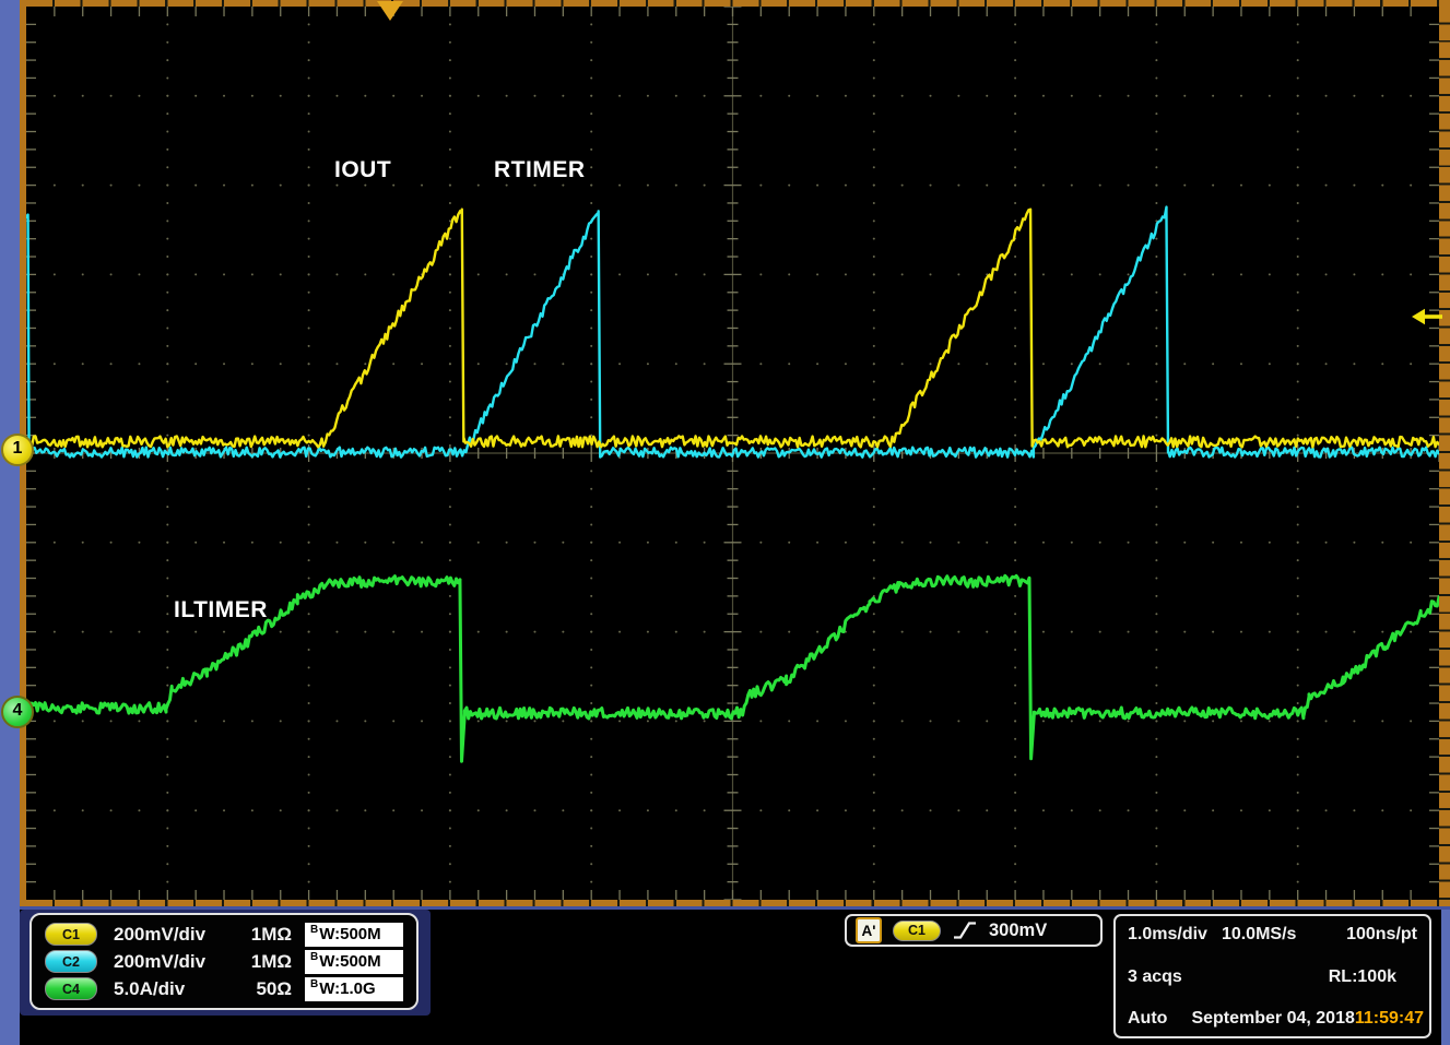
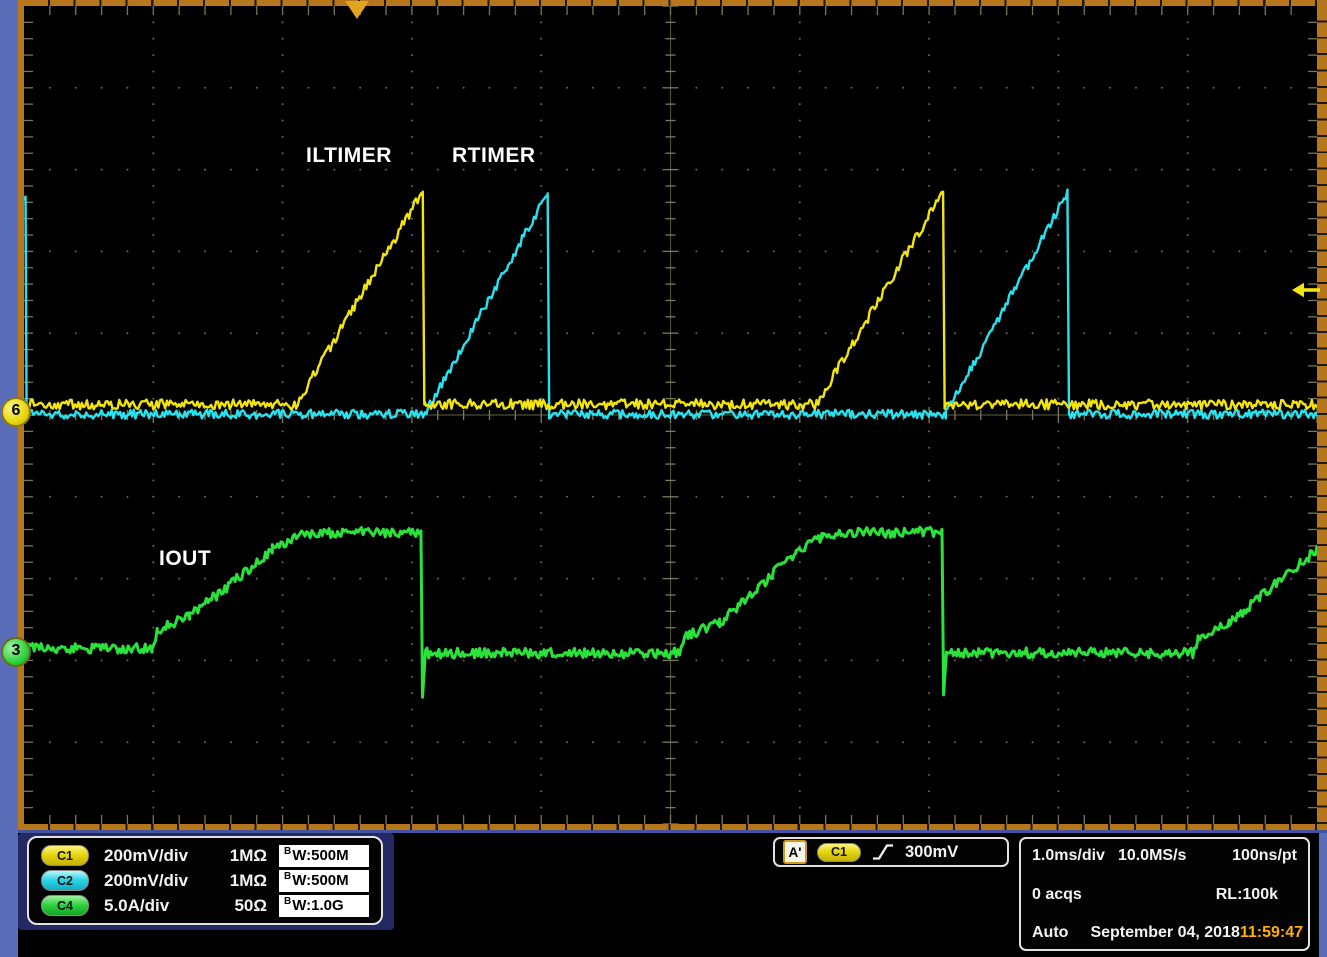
- 1
+ 6
- 4
+ 3
- IOUT
+ ILTIMER
  RTIMER
- ILTIMER
+ IOUT
  C1
  200mV/div
  1MΩ
  B
  W:500M
  C2
  200mV/div
  1MΩ
  B
  W:500M
  C4
  5.0A/div
  50Ω
  B
  W:1.0G
  A'
  C1
  300mV
  1.0ms/div
  10.0MS/s
  100ns/pt
- 3 acqs
+ 0 acqs
  RL:100k
  Auto
  September 04, 2018
  11:59:47
